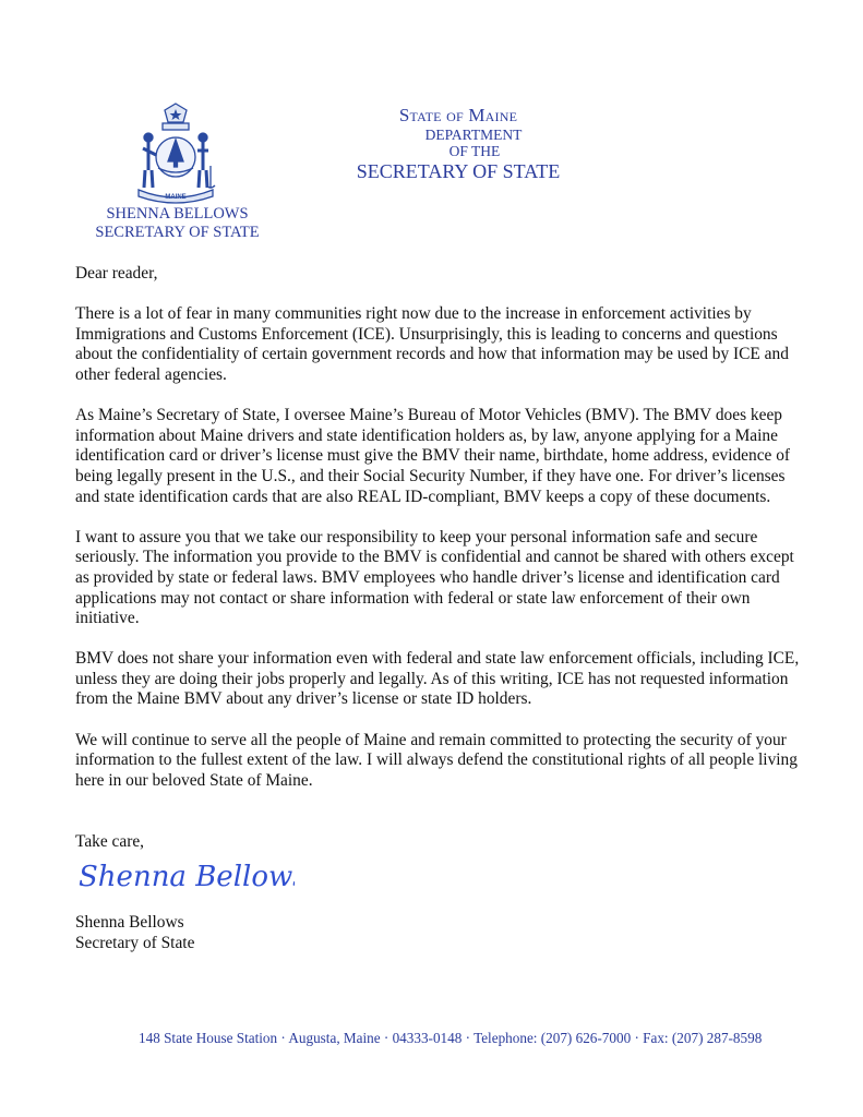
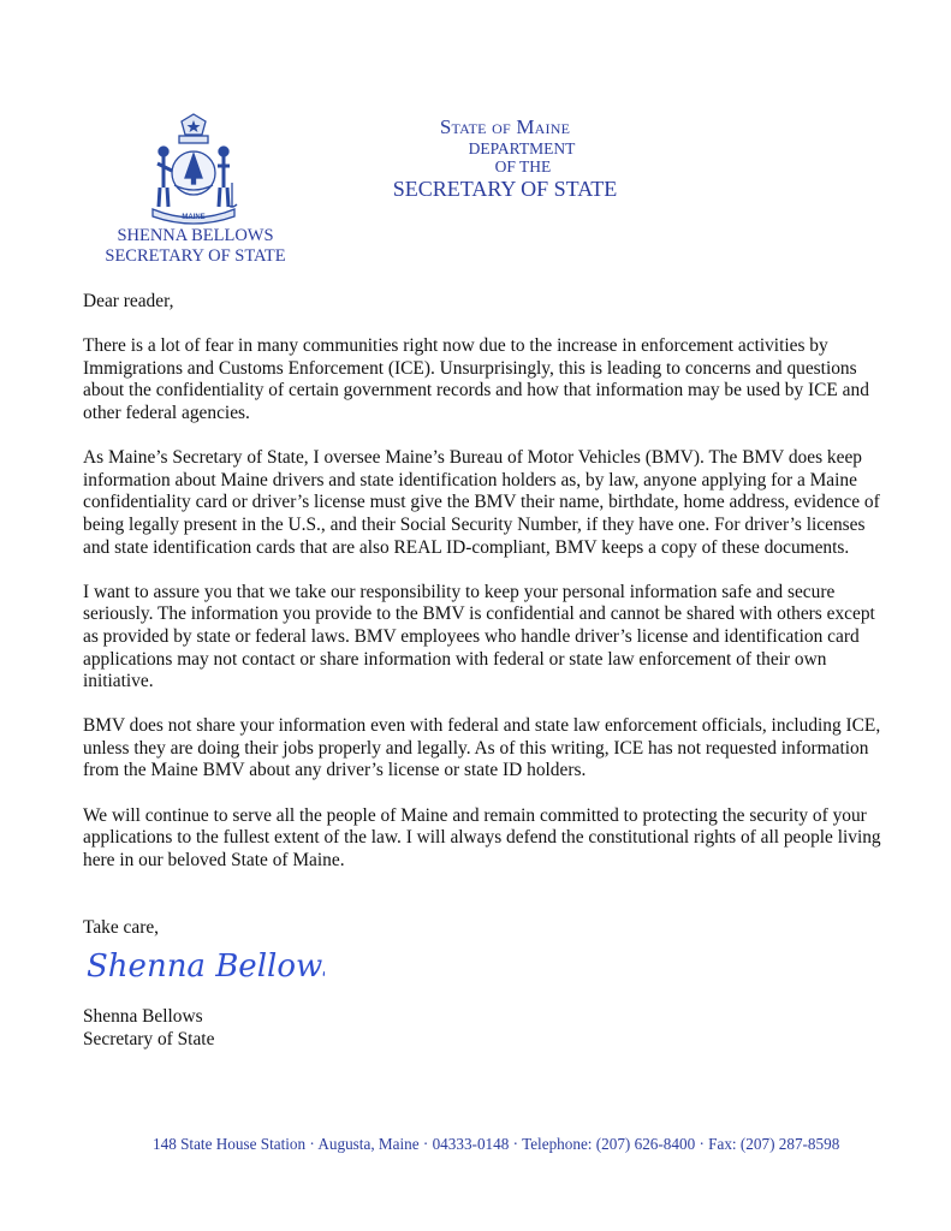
  SHENNA BELLOWS
  SECRETARY OF STATE
  State of Maine
  DEPARTMENT
  OF THE
  SECRETARY OF STATE
  Dear reader,
  There is a lot of fear in many communities right now due to the increase in enforcement activities by Immigrations and Customs Enforcement (ICE). Unsurprisingly, this is leading to concerns and questions about the confidentiality of certain government records and how that information may be used by ICE and other federal agencies.
- As Maine’s Secretary of State, I oversee Maine’s Bureau of Motor Vehicles (BMV). The BMV does keep information about Maine drivers and state identification holders as, by law, anyone applying for a Maine identification card or driver’s license must give the BMV their name, birthdate, home address, evidence of being legally present in the U.S., and their Social Security Number, if they have one. For driver’s licenses and state identification cards that are also REAL ID-compliant, BMV keeps a copy of these documents.
+ As Maine’s Secretary of State, I oversee Maine’s Bureau of Motor Vehicles (BMV). The BMV does keep information about Maine drivers and state identification holders as, by law, anyone applying for a Maine confidentiality card or driver’s license must give the BMV their name, birthdate, home address, evidence of being legally present in the U.S., and their Social Security Number, if they have one. For driver’s licenses and state identification cards that are also REAL ID-compliant, BMV keeps a copy of these documents.
  I want to assure you that we take our responsibility to keep your personal information safe and secure seriously. The information you provide to the BMV is confidential and cannot be shared with others except as provided by state or federal laws. BMV employees who handle driver’s license and identification card applications may not contact or share information with federal or state law enforcement of their own initiative.
  BMV does not share your information even with federal and state law enforcement officials, including ICE, unless they are doing their jobs properly and legally. As of this writing, ICE has not requested information from the Maine BMV about any driver’s license or state ID holders.
- We will continue to serve all the people of Maine and remain committed to protecting the security of your information to the fullest extent of the law. I will always defend the constitutional rights of all people living here in our beloved State of Maine.
+ We will continue to serve all the people of Maine and remain committed to protecting the security of your applications to the fullest extent of the law. I will always defend the constitutional rights of all people living here in our beloved State of Maine.
  Take care,
  Shenna Bellow
  Shenna Bellows
  Secretary of State
- 148 State House Station · Augusta, Maine · 04333-0148 · Telephone: (207) 626-7000 · Fax: (207) 287-8598
+ 148 State House Station · Augusta, Maine · 04333-0148 · Telephone: (207) 626-8400 · Fax: (207) 287-8598
